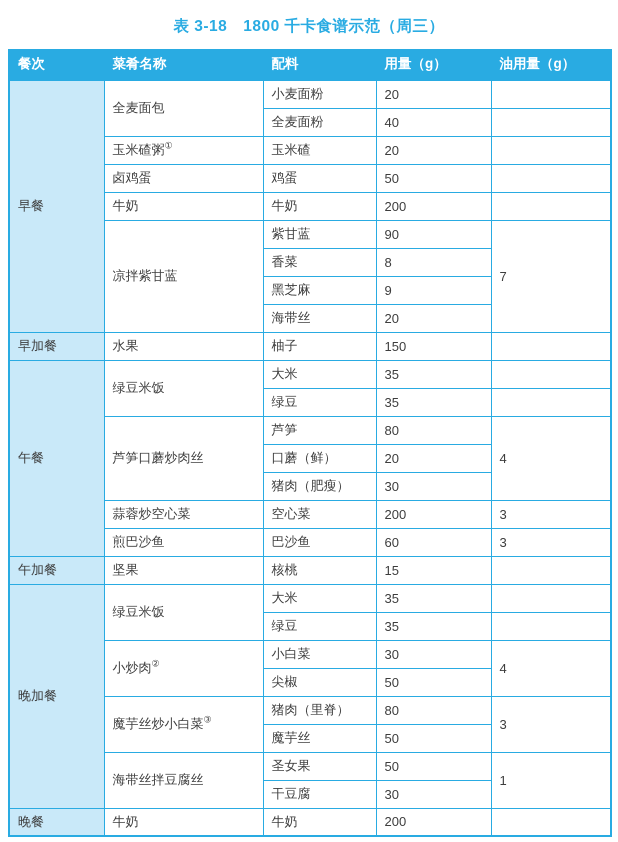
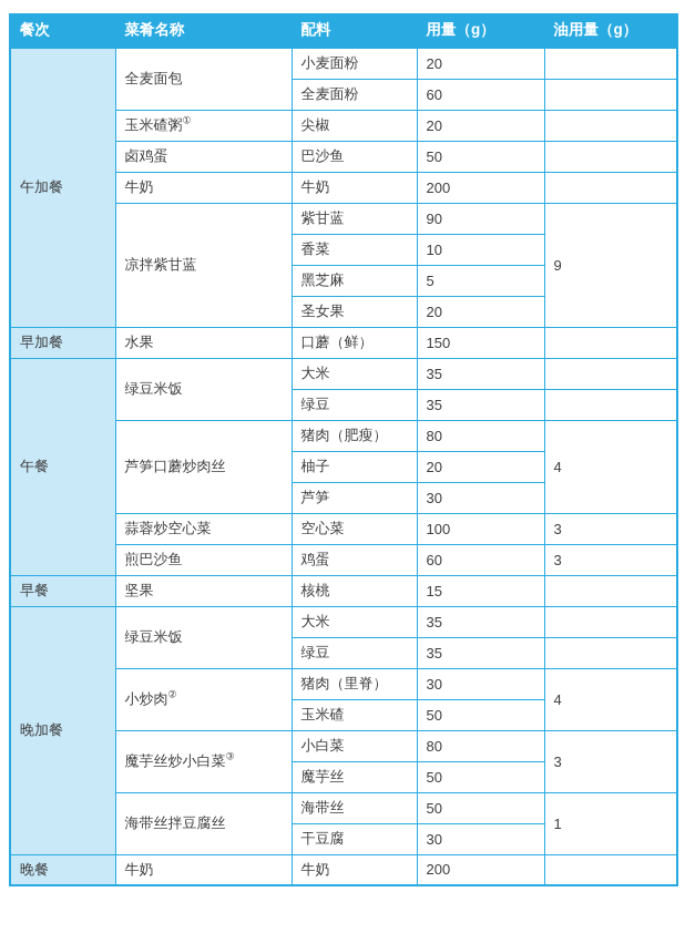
- 表 3-18 1800 千卡食谱示范（周三）
  餐次	菜肴名称	配料	用量（g）	油用量（g）
- 早餐	全麦面包	小麦面粉	20
+ 午加餐	全麦面包	小麦面粉	20
- 全麦面粉	40
+ 全麦面粉	60
- 玉米碴粥①	玉米碴	20
+ 玉米碴粥①	尖椒	20
- 卤鸡蛋	鸡蛋	50
+ 卤鸡蛋	巴沙鱼	50
  牛奶	牛奶	200
- 凉拌紫甘蓝	紫甘蓝	90	7
+ 凉拌紫甘蓝	紫甘蓝	90	9
- 香菜	8
+ 香菜	10
- 黑芝麻	9
+ 黑芝麻	5
- 海带丝	20
+ 圣女果	20
- 早加餐	水果	柚子	150
+ 早加餐	水果	口蘑（鲜）	150
  午餐	绿豆米饭	大米	35
  绿豆	35
- 芦笋口蘑炒肉丝	芦笋	80	4
+ 芦笋口蘑炒肉丝	猪肉（肥瘦）	80	4
- 口蘑（鲜）	20
+ 柚子	20
- 猪肉（肥瘦）	30
+ 芦笋	30
- 蒜蓉炒空心菜	空心菜	200	3
+ 蒜蓉炒空心菜	空心菜	100	3
- 煎巴沙鱼	巴沙鱼	60	3
+ 煎巴沙鱼	鸡蛋	60	3
- 午加餐	坚果	核桃	15
+ 早餐	坚果	核桃	15
  晚加餐	绿豆米饭	大米	35
  绿豆	35
- 小炒肉②	小白菜	30	4
+ 小炒肉②	猪肉（里脊）	30	4
- 尖椒	50
+ 玉米碴	50
- 魔芋丝炒小白菜③	猪肉（里脊）	80	3
+ 魔芋丝炒小白菜③	小白菜	80	3
  魔芋丝	50
- 海带丝拌豆腐丝	圣女果	50	1
+ 海带丝拌豆腐丝	海带丝	50	1
  干豆腐	30
  晚餐	牛奶	牛奶	200
